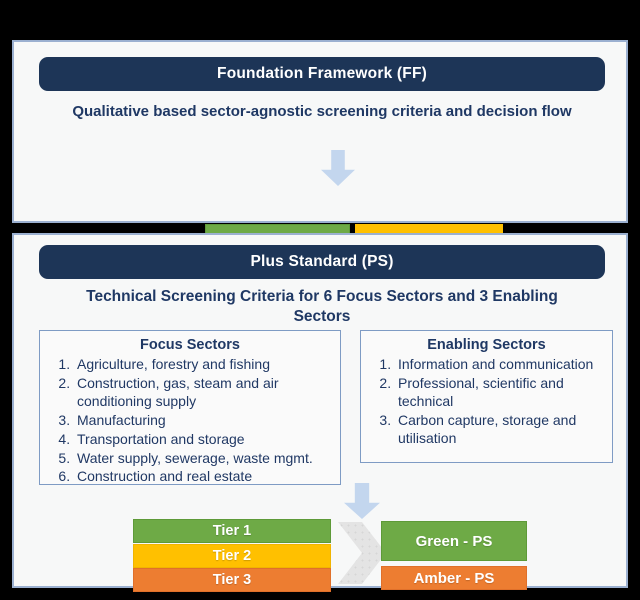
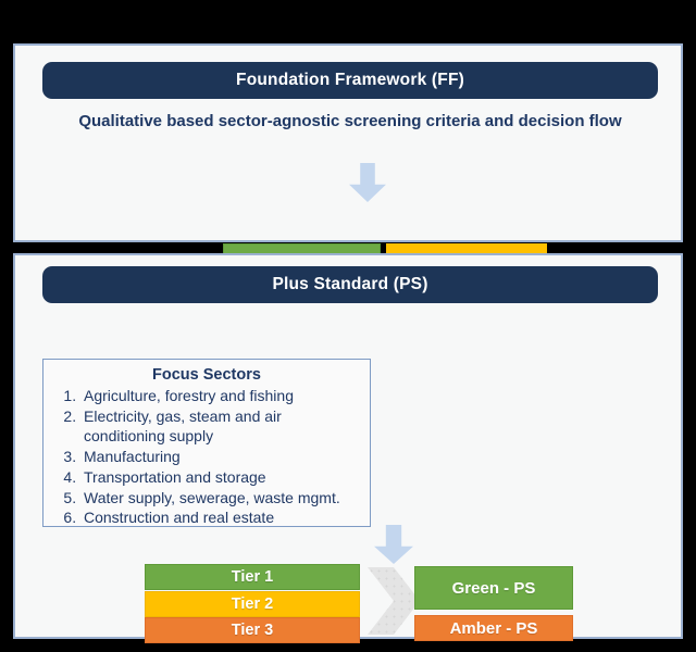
  Foundation Framework (FF)
  Qualitative based sector-agnostic screening criteria and decision flow
  Plus Standard (PS)
- Technical Screening Criteria for 6 Focus Sectors and 3 Enabling Sectors
  Focus Sectors
  Agriculture, forestry and fishing
- Construction, gas, steam and air conditioning supply
+ Electricity, gas, steam and air conditioning supply
  Manufacturing
  Transportation and storage
  Water supply, sewerage, waste mgmt.
  Construction and real estate
- Enabling Sectors
- Information and communication
- Professional, scientific and technical
- Carbon capture, storage and utilisation
  Tier 1
  Tier 2
  Tier 3
  Green - PS
  Amber - PS
